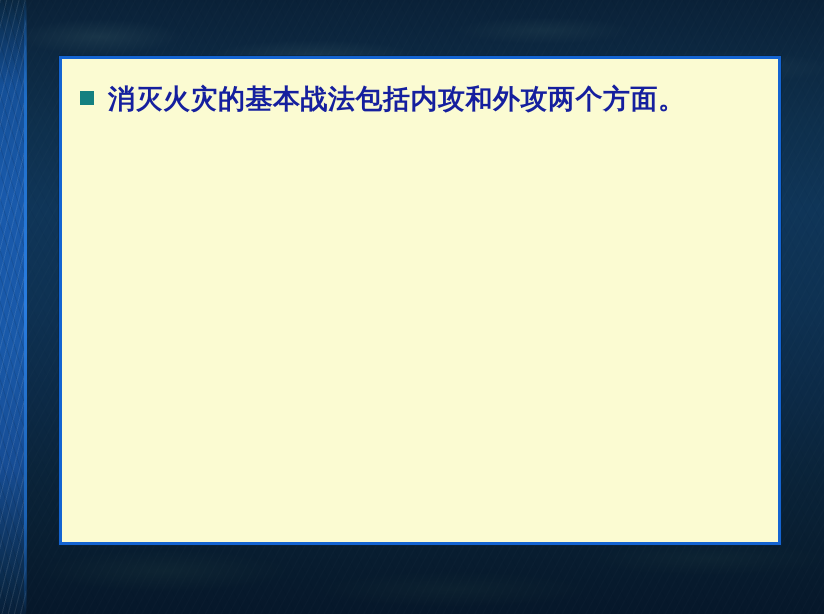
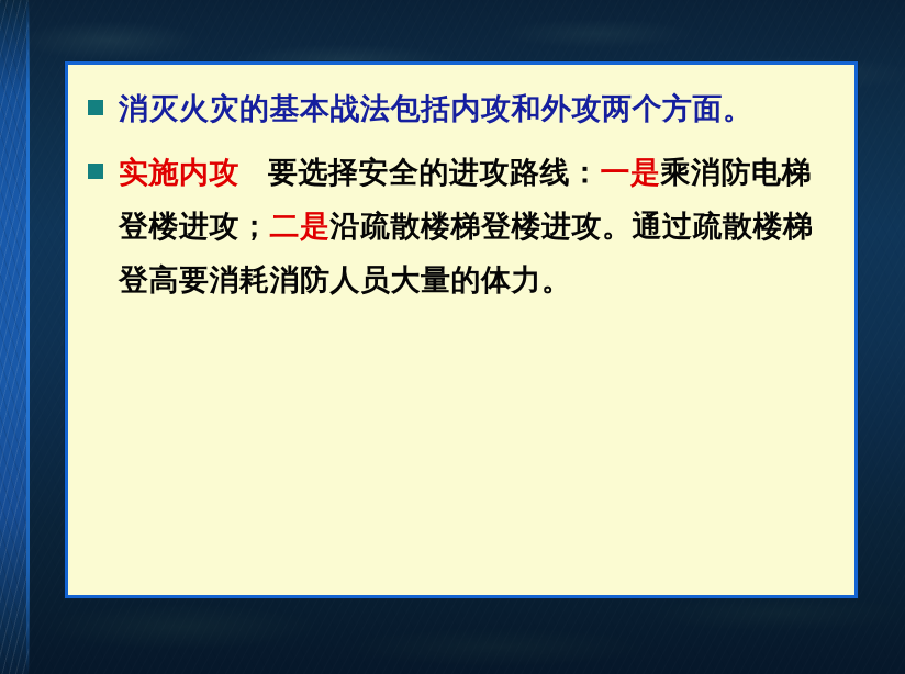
  消灭火灾的基本战法包括内攻和外攻两个方面。
+ 实施内攻 要选择安全的进攻路线：一是乘消防电梯登楼进攻；二是沿疏散楼梯登楼进攻。通过疏散楼梯登高要消耗消防人员大量的体力。
